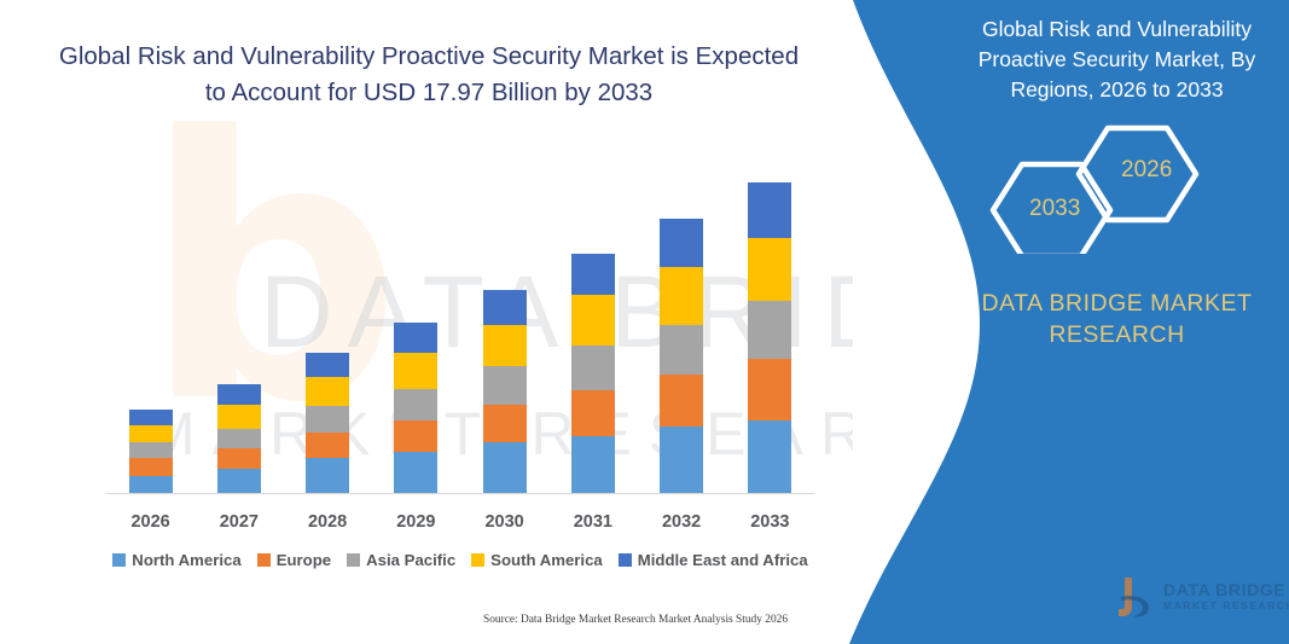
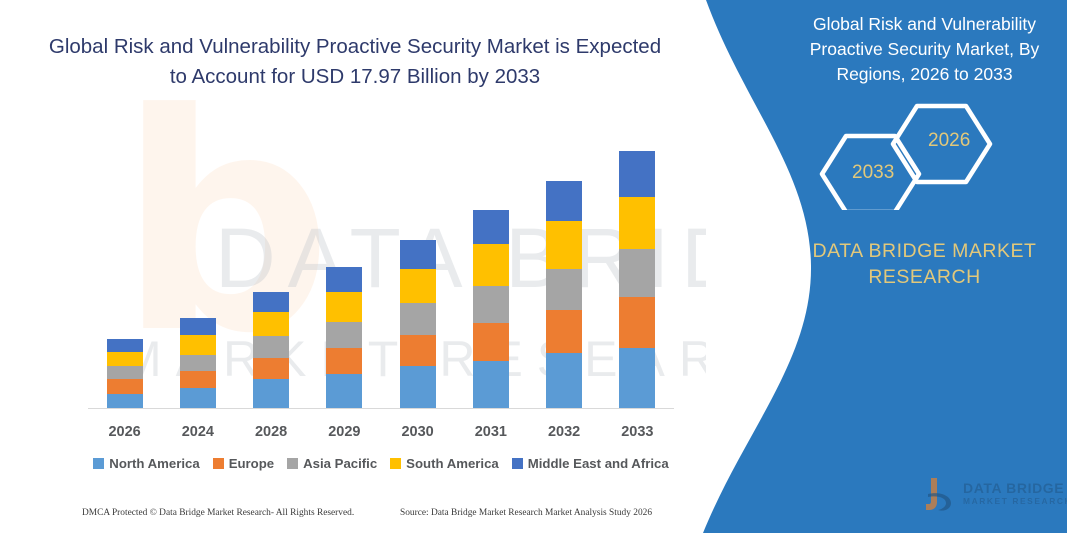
  b
  DATA BRI
  Global Risk and Vulnerability Proactive Security Market is Expected to Account for USD 17.97 Billion by 2033
  2026
- 2027
+ 2024
  2028
  2029
  2030
  2031
  2032
  2033
  North America
  Europe
  Asia Pacific
  South America
  Middle East and Africa
+ DMCA Protected © Data Bridge Market Research- All Rights Reserved.
  Source: Data Bridge Market Research Market Analysis Study 2026
  Global Risk and Vulnerability Proactive Security Market, By Regions, 2026 to 2033
  2026
  2033
  DATA BRIDGE MARKET
  RESEARCH
  DATA BRIDGE
  MARKET RESEARC
